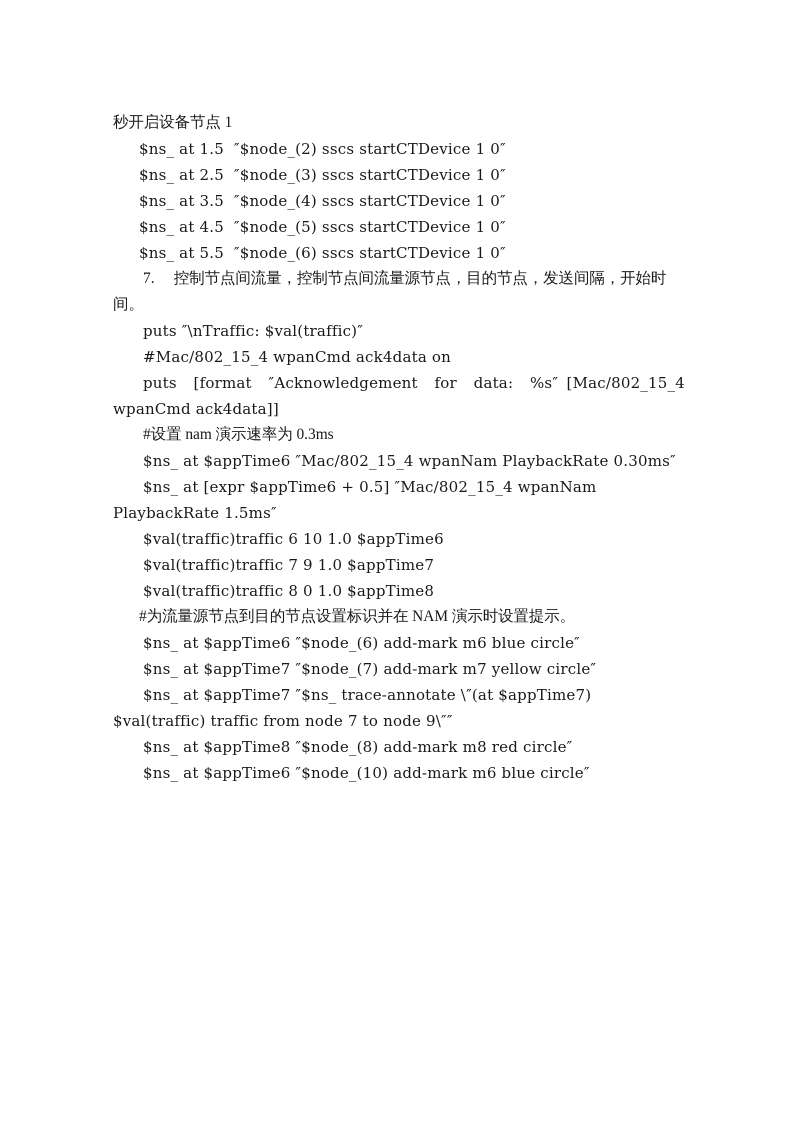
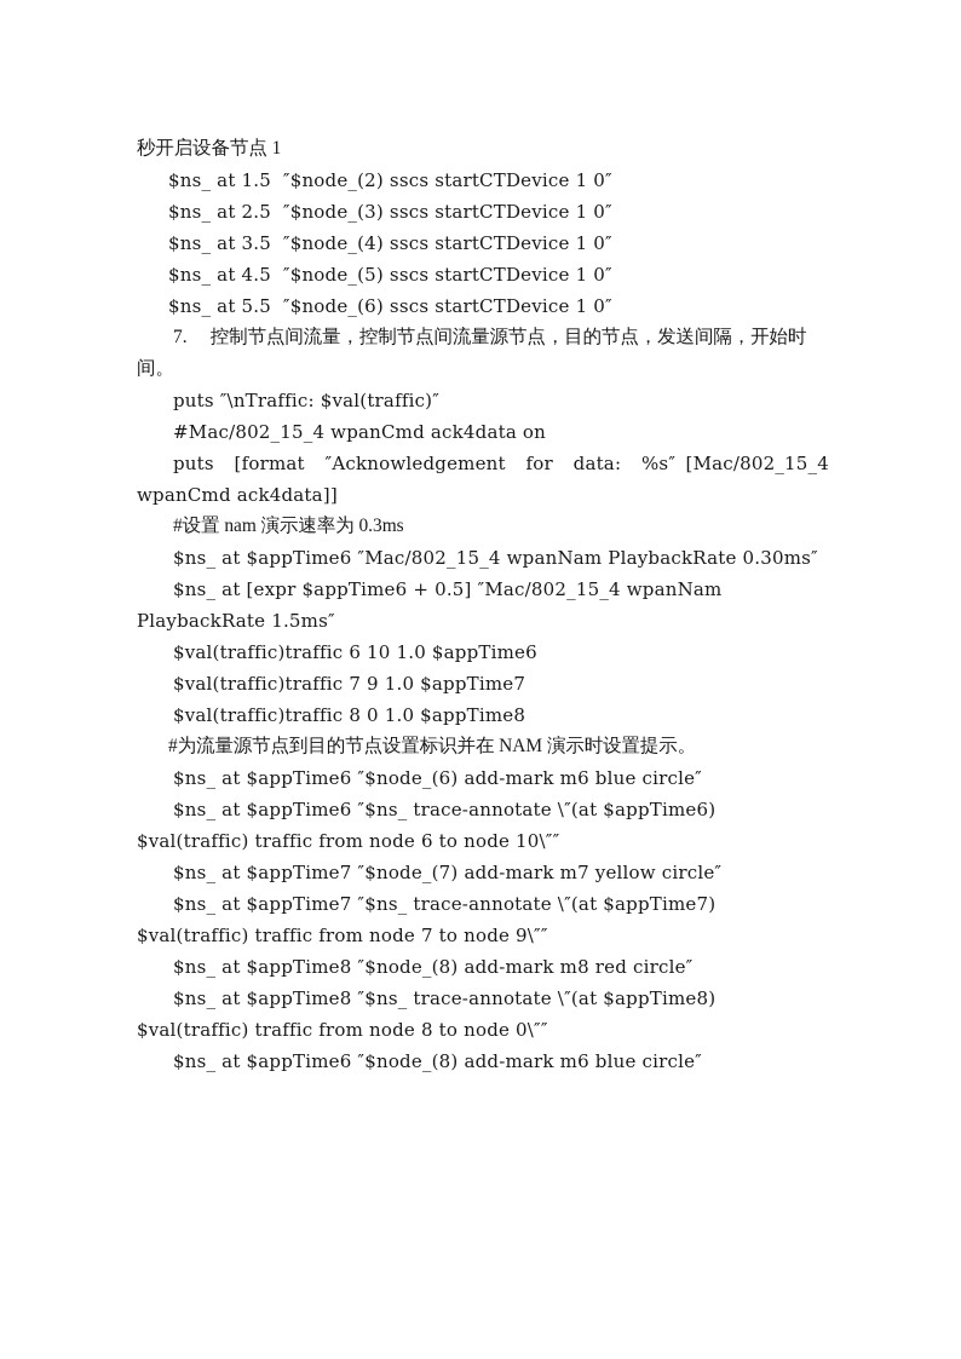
  秒开启设备节点 1
  $ns_ at 1.5 ″$node_(2) sscs startCTDevice 1 0″
  $ns_ at 2.5 ″$node_(3) sscs startCTDevice 1 0″
  $ns_ at 3.5 ″$node_(4) sscs startCTDevice 1 0″
  $ns_ at 4.5 ″$node_(5) sscs startCTDevice 1 0″
  $ns_ at 5.5 ″$node_(6) sscs startCTDevice 1 0″
  7. 控制节点间流量，控制节点间流量源节点，目的节点，发送间隔，开始时间。
  puts ″\nTraffic: $val(traffic)″
  #Mac/802_15_4 wpanCmd ack4data on
  puts [format ″Acknowledgement for data: %s″ [Mac/802_15_4 wpanCmd ack4data]]
  #设置 nam 演示速率为 0.3ms
  $ns_ at $appTime6 ″Mac/802_15_4 wpanNam PlaybackRate 0.30ms″
  $ns_ at [expr $appTime6 + 0.5] ″Mac/802_15_4 wpanNam PlaybackRate 1.5ms″
  $val(traffic)traffic 6 10 1.0 $appTime6
  $val(traffic)traffic 7 9 1.0 $appTime7
  $val(traffic)traffic 8 0 1.0 $appTime8
  #为流量源节点到目的节点设置标识并在 NAM 演示时设置提示。
  $ns_ at $appTime6 ″$node_(6) add-mark m6 blue circle″
+ $ns_ at $appTime6 ″$ns_ trace-annotate \″(at $appTime6) $val(traffic) traffic from node 6 to node 10\″″
  $ns_ at $appTime7 ″$node_(7) add-mark m7 yellow circle″
  $ns_ at $appTime7 ″$ns_ trace-annotate \″(at $appTime7) $val(traffic) traffic from node 7 to node 9\″″
  $ns_ at $appTime8 ″$node_(8) add-mark m8 red circle″
+ $ns_ at $appTime8 ″$ns_ trace-annotate \″(at $appTime8) $val(traffic) traffic from node 8 to node 0\″″
- $ns_ at $appTime6 ″$node_(10) add-mark m6 blue circle″
+ $ns_ at $appTime6 ″$node_(8) add-mark m6 blue circle″
